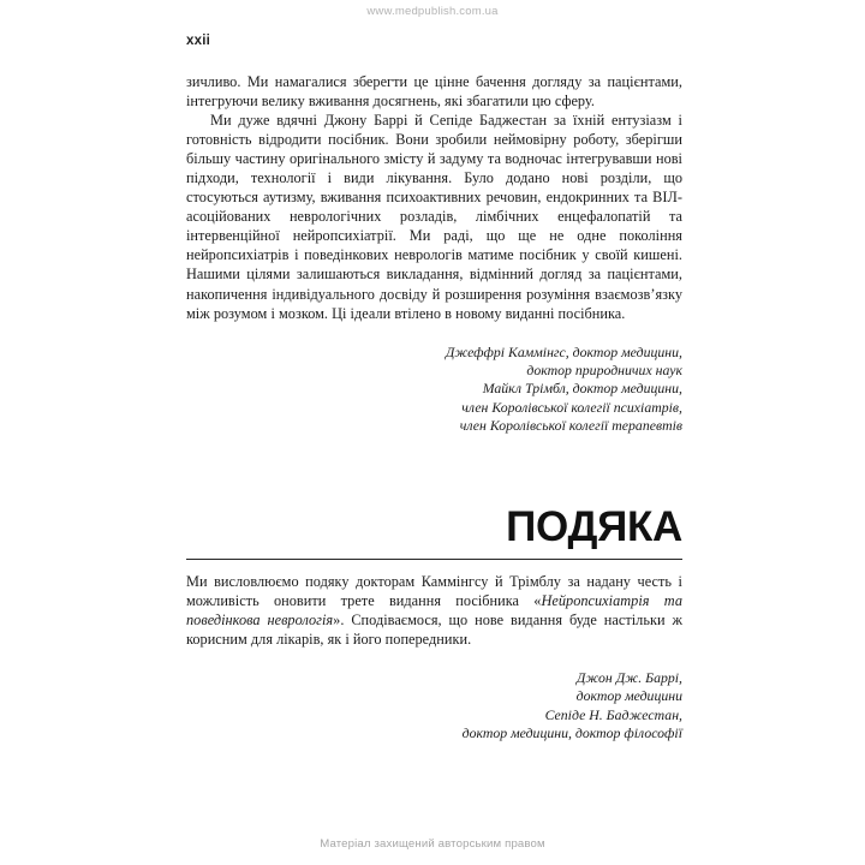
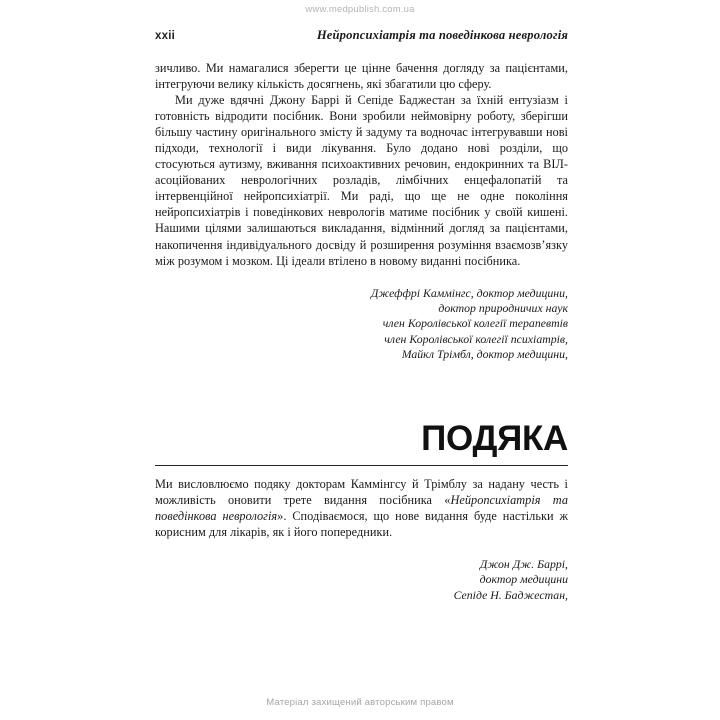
  www.medpublish.com.ua
  xxii
+ Нейропсихіатрія та поведінкова неврологія
- зичливо. Ми намагалися зберегти це цінне бачення догляду за пацієнтами, інтегруючи велику вживання досягнень, які збагатили цю сферу.
+ зичливо. Ми намагалися зберегти це цінне бачення догляду за пацієнтами, інтегруючи велику кількість досягнень, які збагатили цю сферу.
  Ми дуже вдячні Джону Баррі й Сепіде Баджестан за їхній ентузіазм і готовність відродити посібник. Вони зробили неймовірну роботу, зберігши більшу частину оригінального змісту й задуму та водночас інтегрувавши нові підходи, технології і види лікування. Було додано нові розділи, що стосуються аутизму, вживання психоактивних речовин, ендокринних та ВІЛ-асоційованих неврологічних розладів, лімбічних енцефалопатій та інтервенційної нейропсихіатрії. Ми раді, що ще не одне покоління нейропсихіатрів і поведінкових неврологів матиме посібник у своїй кишені. Нашими цілями залишаються викладання, відмінний догляд за пацієнтами, накопичення індивідуального досвіду й розширення розуміння взаємозв’язку між розумом і мозком. Ці ідеали втілено в новому виданні посібника.
  Джеффрі Каммінгс, доктор медицини,
  доктор природничих наук
- Майкл Трімбл, доктор медицини,
+ член Королівської колегії терапевтів
  член Королівської колегії психіатрів,
- член Королівської колегії терапевтів
+ Майкл Трімбл, доктор медицини,
  ПОДЯКА
  Ми висловлюємо подяку докторам Каммінгсу й Трімблу за надану честь і можливість оновити трете видання посібника «Нейропсихіатрія та поведінкова неврологія». Сподіваємося, що нове видання буде настільки ж корисним для лікарів, як і його попередники.
  Джон Дж. Баррі,
  доктор медицини
  Сепіде Н. Баджестан,
- доктор медицини, доктор філософії
  Матеріал захищений авторським правом
